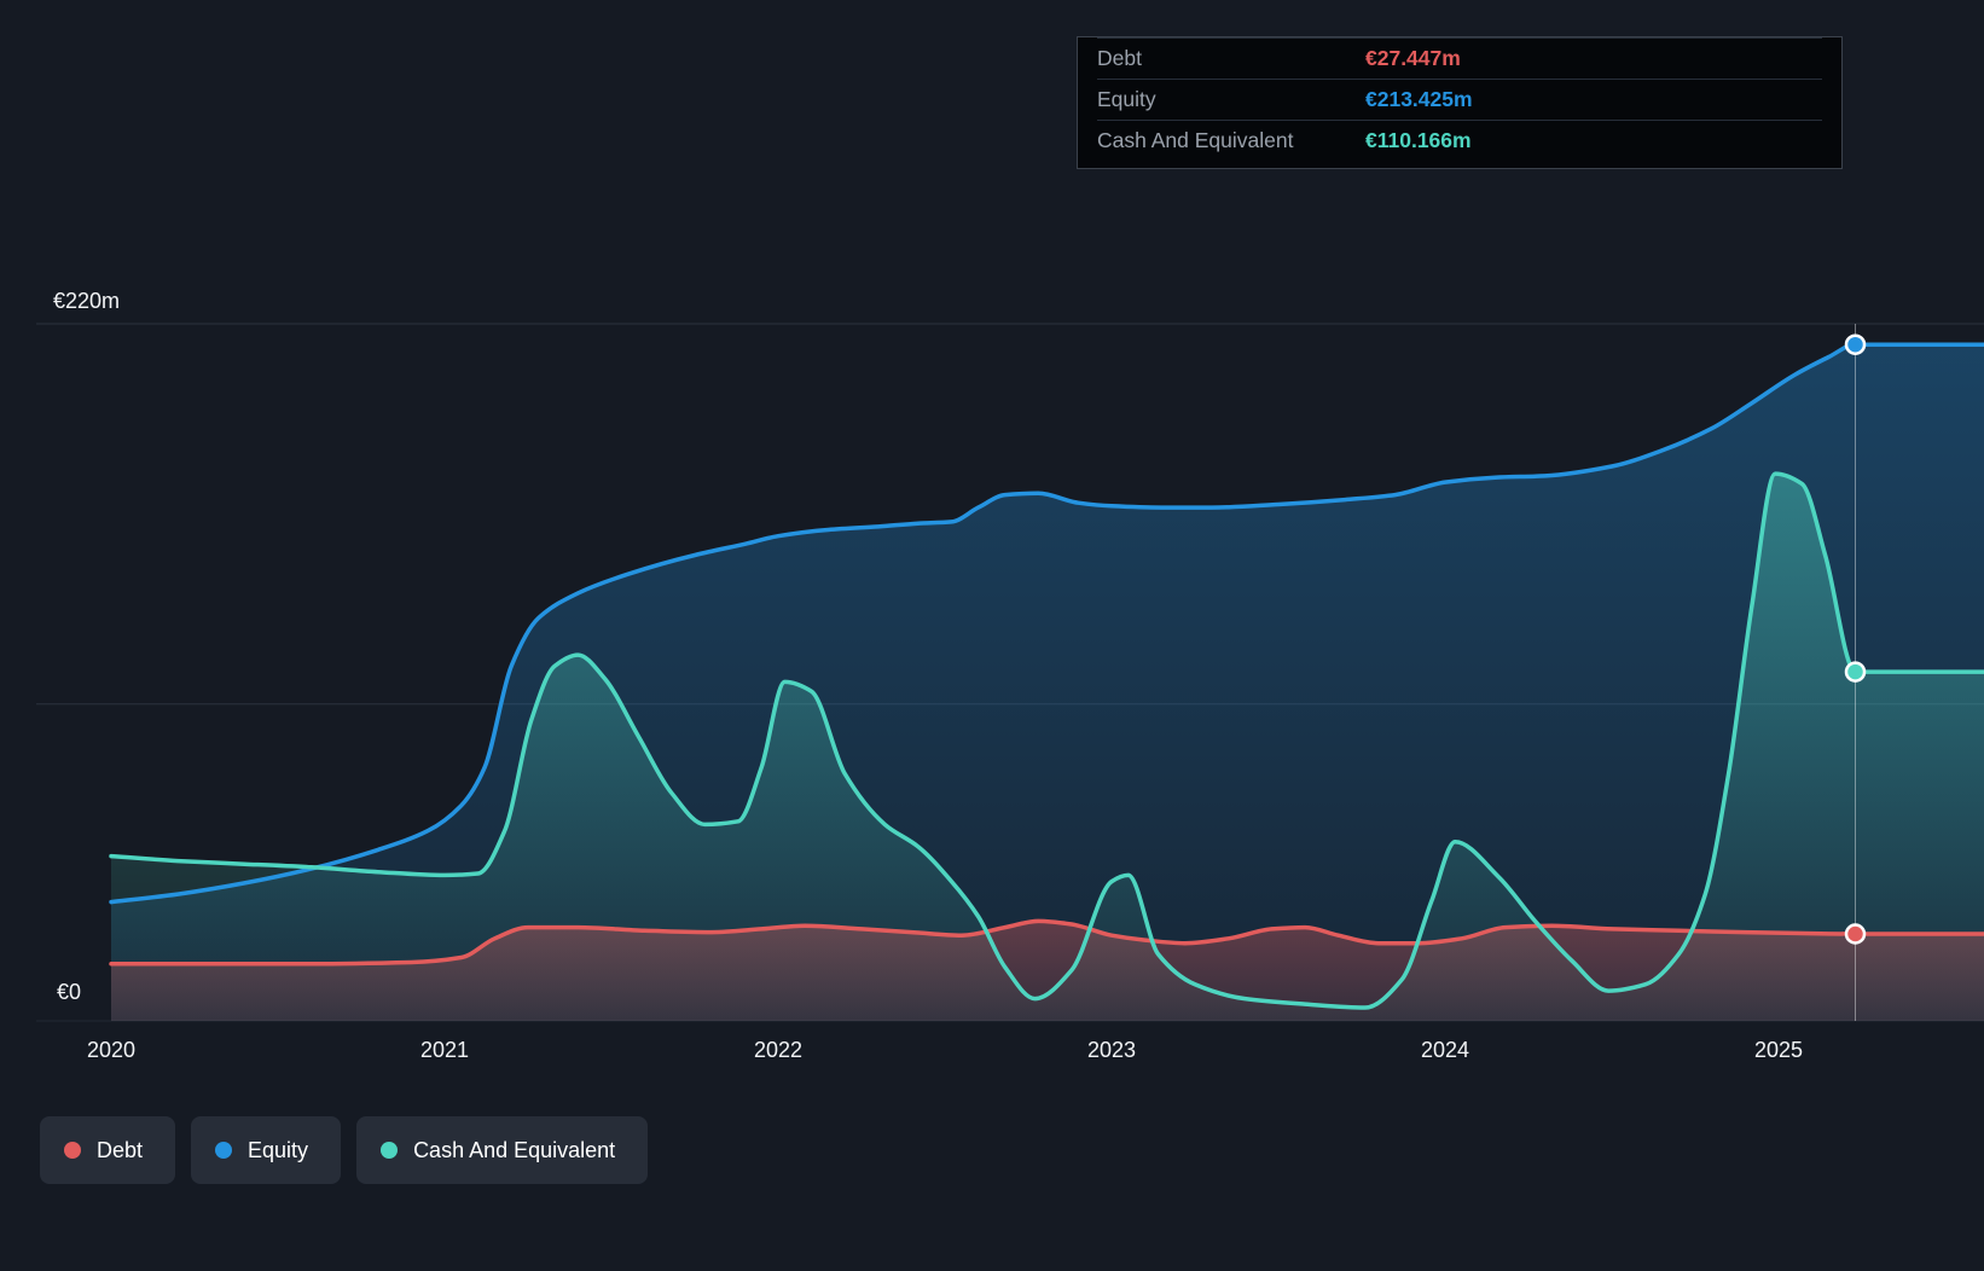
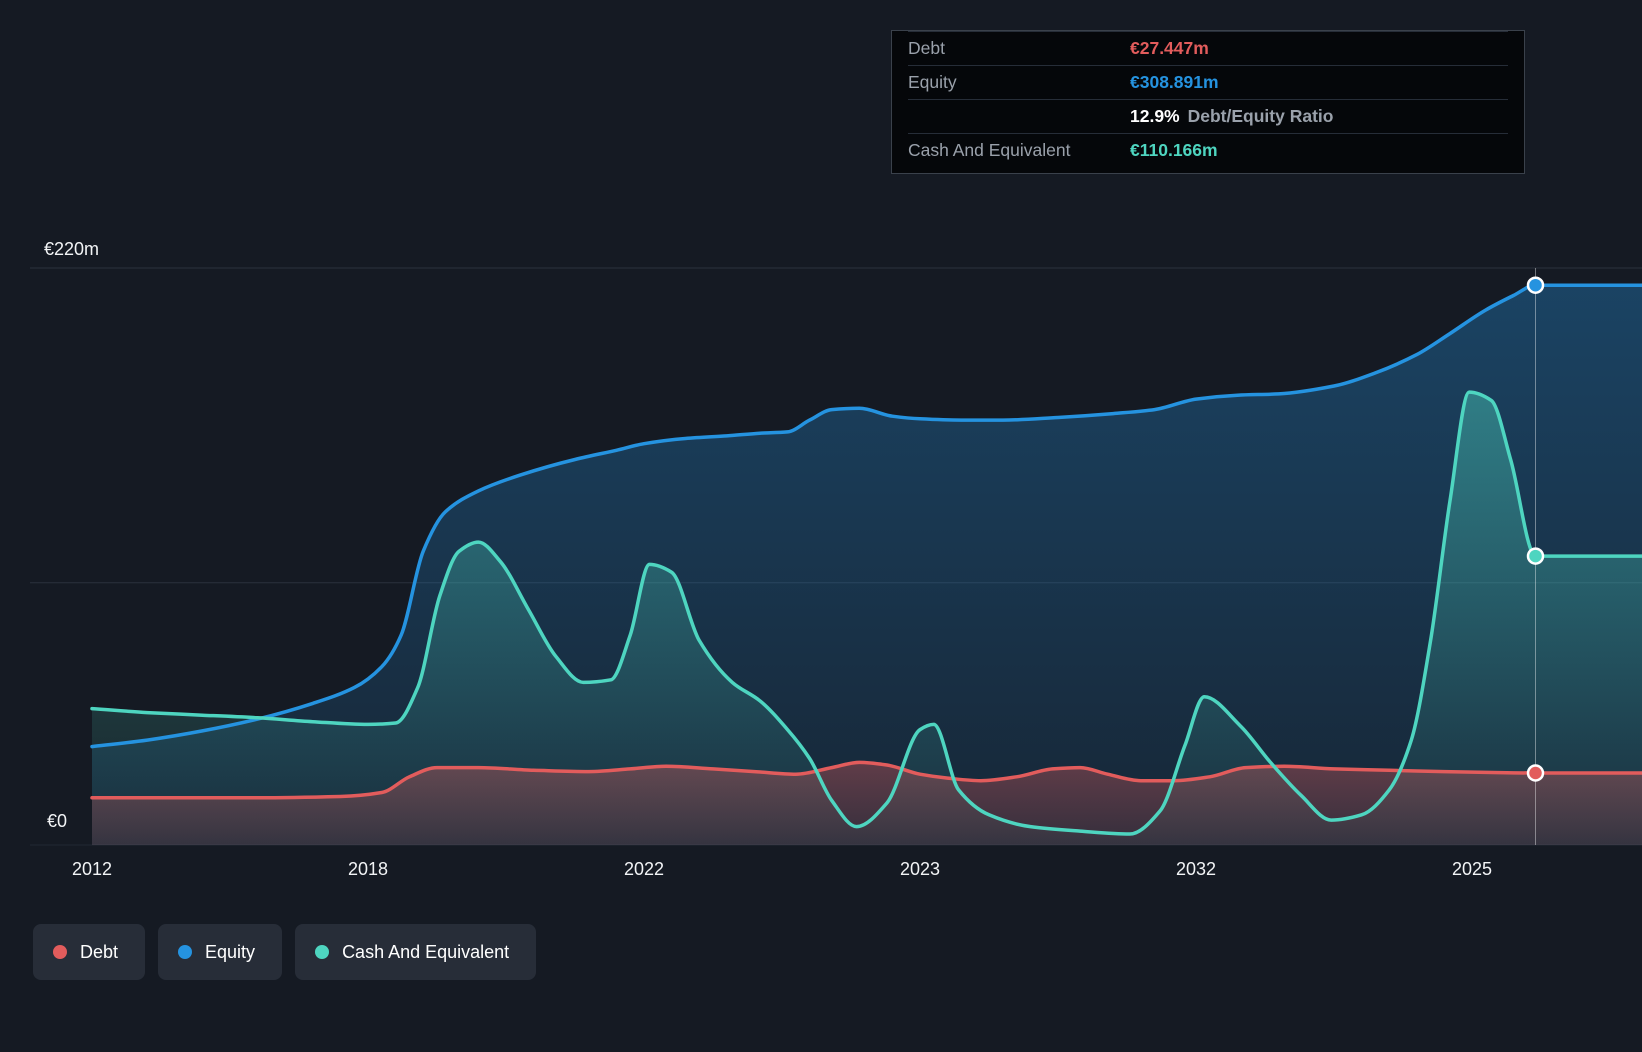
  €220m
  €0
- 2020
+ 2012
- 2021
+ 2018
  2022
  2023
- 2024
+ 2032
  2025
  Debt
  €27.447m
  Equity
- €213.425m
+ €308.891m
+ 12.9%
+ Debt/Equity Ratio
  Cash And Equivalent
  €110.166m
  Debt
  Equity
  Cash And Equivalent
